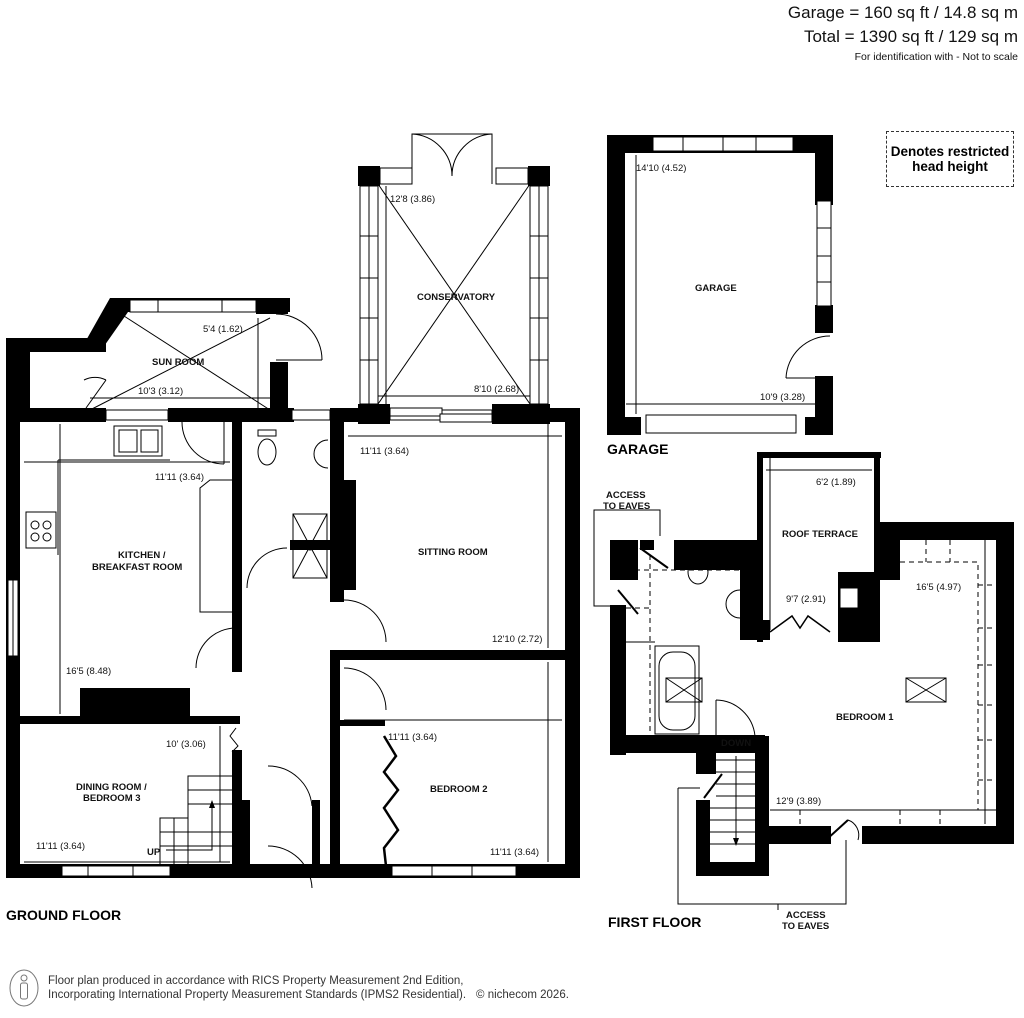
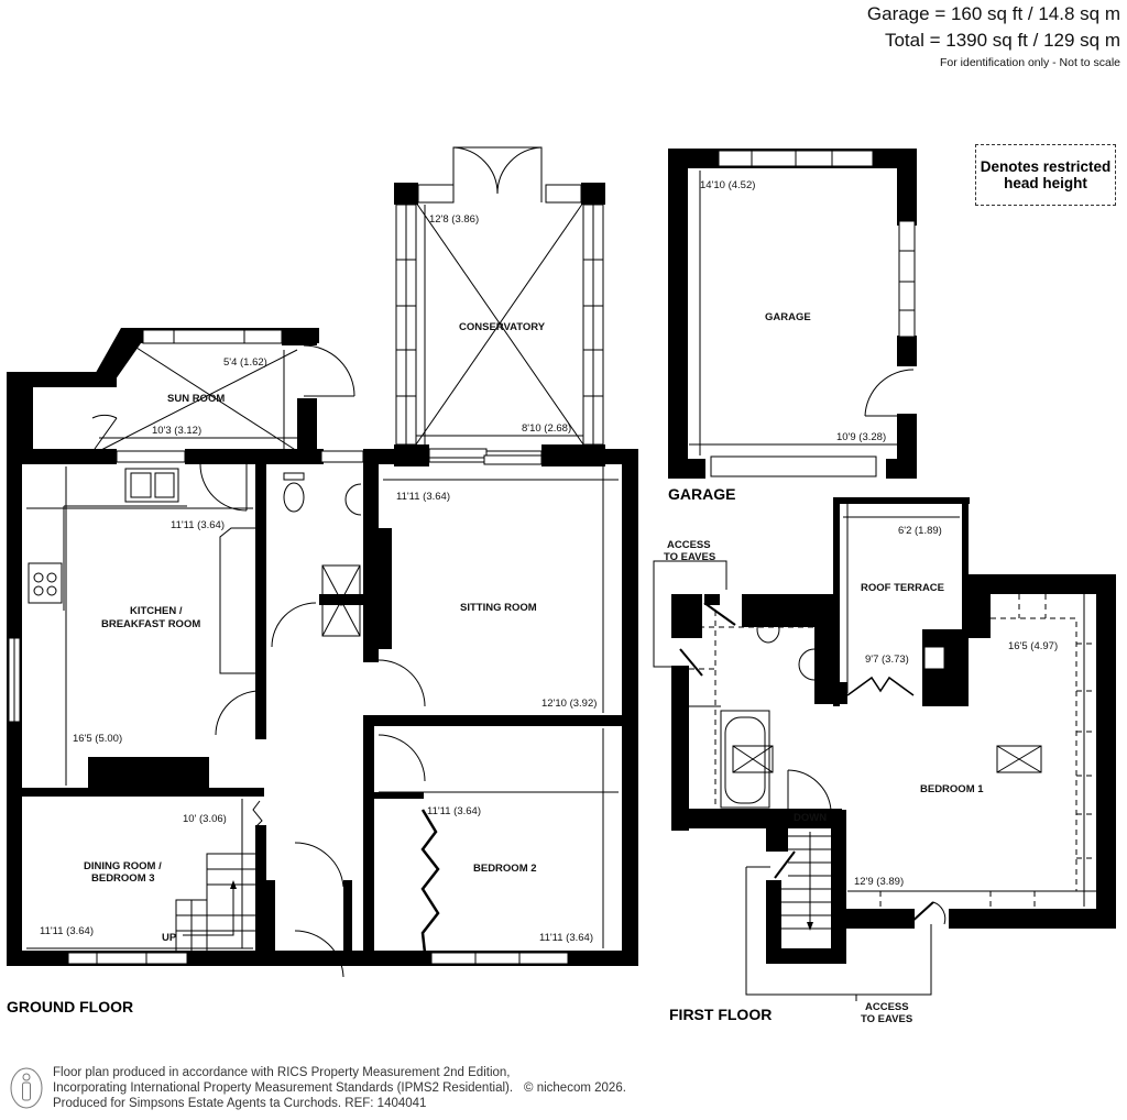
  Garage = 160 sq ft / 14.8 sq m
  Total = 1390 sq ft / 129 sq m
- For identification with - Not to scale
+ For identification only - Not to scale
  Denotes restricted
  head height
  SUN ROOM
  5'4 (1.62)
  10'3 (3.12)
  CONSERVATORY
  12'8 (3.86)
  8'10 (2.68)
  KITCHEN /
  BREAKFAST ROOM
  11'11 (3.64)
- 16'5 (8.48)
+ 16'5 (5.00)
  SITTING ROOM
  11'11 (3.64)
- 12'10 (2.72)
+ 12'10 (3.92)
  DINING ROOM /
  BEDROOM 3
  10' (3.06)
  11'11 (3.64)
  UP
  BEDROOM 2
  11'11 (3.64)
  11'11 (3.64)
  GROUND FLOOR
  GARAGE
  14'10 (4.52)
  10'9 (3.28)
  GARAGE
  ROOF TERRACE
  6'2 (1.89)
- 9'7 (2.91)
+ 9'7 (3.73)
  BEDROOM 1
  16'5 (4.97)
  12'9 (3.89)
  ACCESS
  TO EAVES
  ACCESS
  TO EAVES
  FIRST FLOOR
  Floor plan produced in accordance with RICS Property Measurement 2nd Edition,
  Incorporating International Property Measurement Standards (IPMS2 Residential). © nichecom 2026.
+ Produced for Simpsons Estate Agents ta Curchods. REF: 1404041
